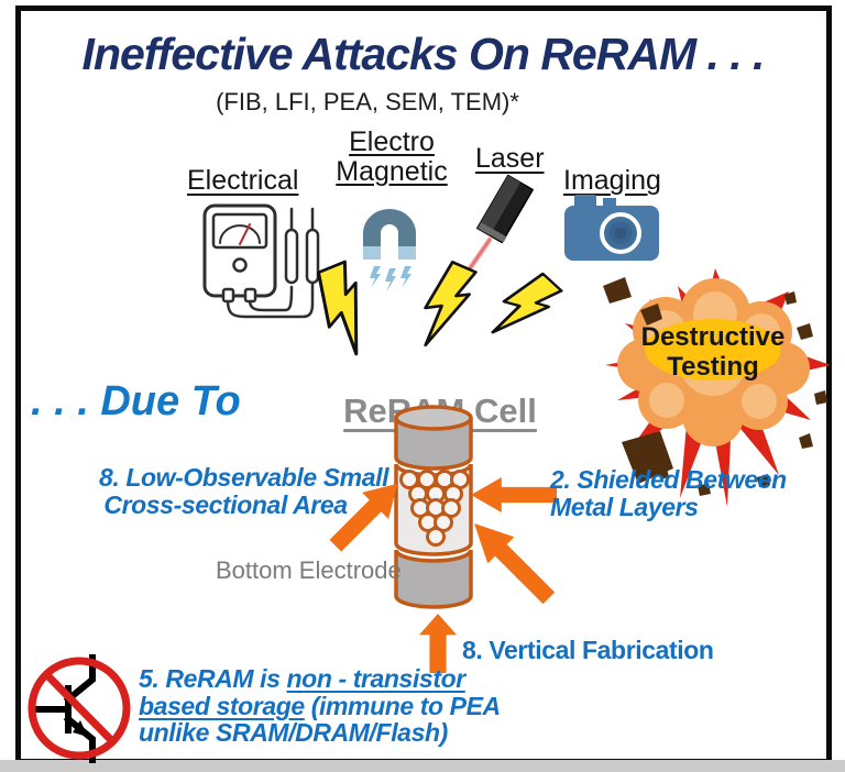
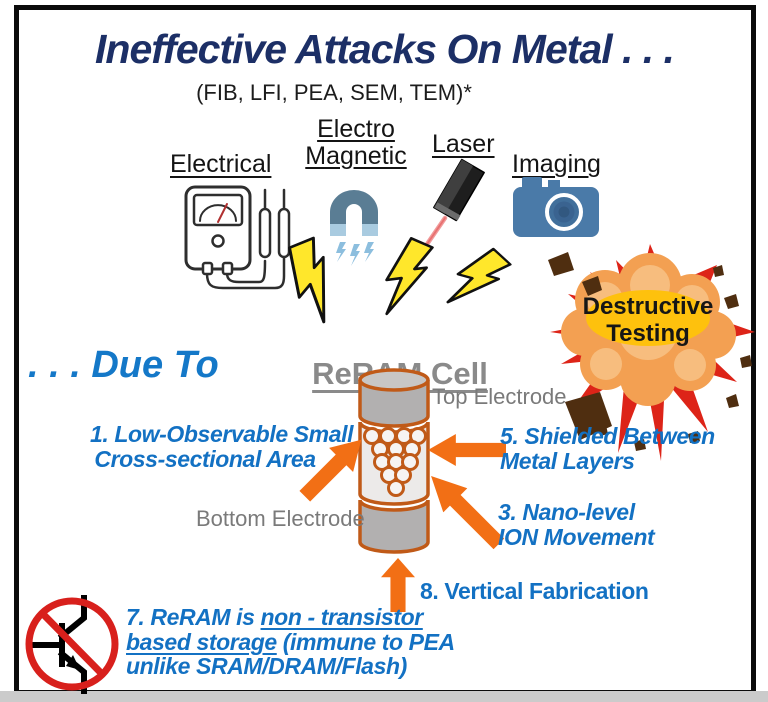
- Ineffective Attacks On ReRAM . . .
+ Ineffective Attacks On Metal . . .
  (FIB, LFI, PEA, SEM, TEM)*
  Electrical
  Electro
  Magnetic
  Laser
  Imaging
  Destructive
  Testing
  . . . Due To
  ReR Cell
+ Top Electrode
  Bottom Electrode
- 8. Low-Observable Small
+ 1. Low-Observable Small
  Cross-sectional Area
- 2. Shielded Between
+ 5. Shielded Between
  Metal Layers
+ 3. Nano-level
+ ION Movement
  8. Vertical Fabrication
- 5. ReRAM is non - transistor
+ 7. ReRAM is non - transistor
  based storage (immune to PEA
  unlike SRAM/DRAM/Flash)
